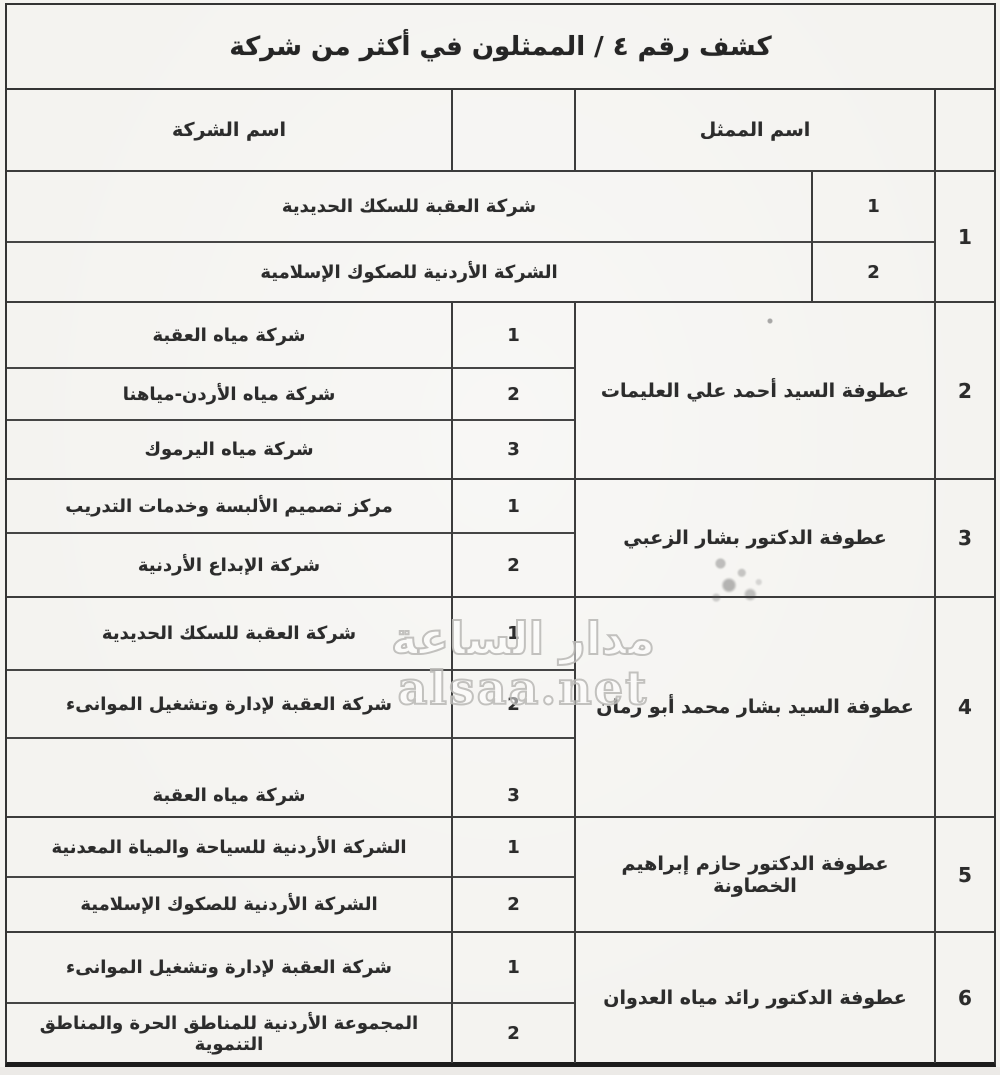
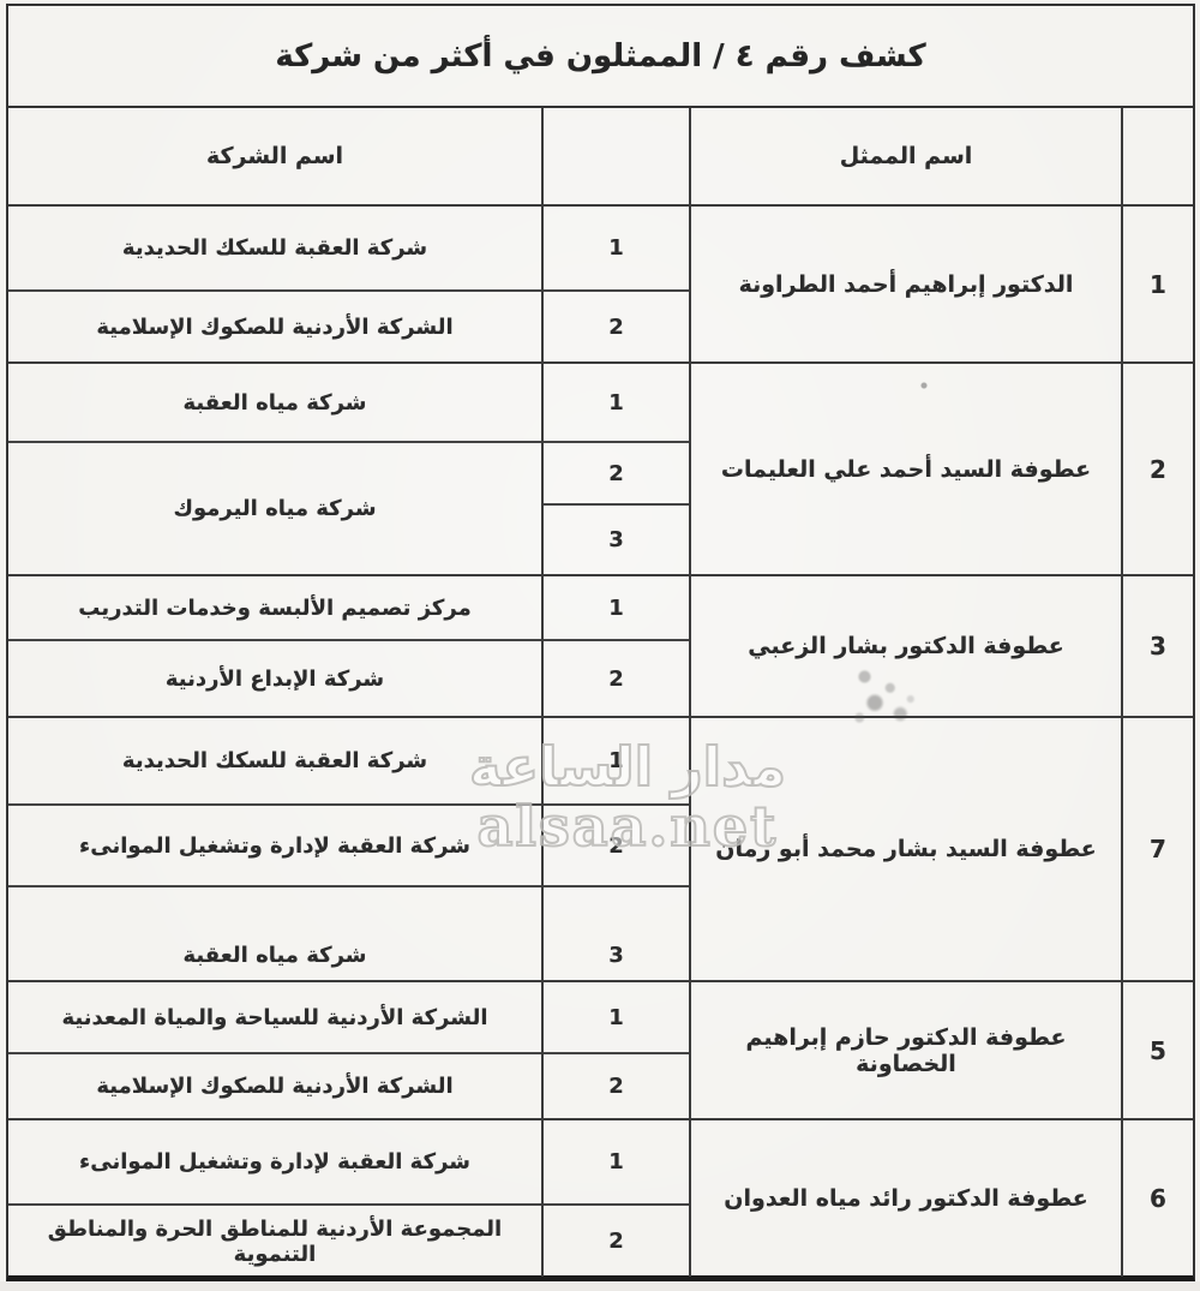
  كشف رقم ٤ / الممثلون في أكثر من شركة
  اسم الممثل
  اسم الشركة
  1
+ الدكتور إبراهيم أحمد الطراونة
  1
  2
  شركة العقبة للسكك الحديدية
  الشركة الأردنية للصكوك الإسلامية
  2
  عطوفة السيد أحمد علي العليمات
  1
  2
  3
  شركة مياه العقبة
- شركة مياه الأردن-مياهنا
  شركة مياه اليرموك
  3
  عطوفة الدكتور بشار الزعبي
  1
  2
  مركز تصميم الألبسة وخدمات التدريب
  شركة الإبداع الأردنية
- 4
+ 7
  عطوفة السيد بشار محمد أبو رمان
  1
  2
  3
  شركة العقبة للسكك الحديدية
  شركة العقبة لإدارة وتشغيل الموانىء
  شركة مياه العقبة
  5
  عطوفة الدكتور حازم إبراهيم الخصاونة
  1
  2
  الشركة الأردنية للسياحة والمياة المعدنية
  الشركة الأردنية للصكوك الإسلامية
  6
  عطوفة الدكتور رائد مياه العدوان
  1
  2
  شركة العقبة لإدارة وتشغيل الموانىء
  المجموعة الأردنية للمناطق الحرة والمناطق التنموية
  مدار الساعة
  alsaa.net
